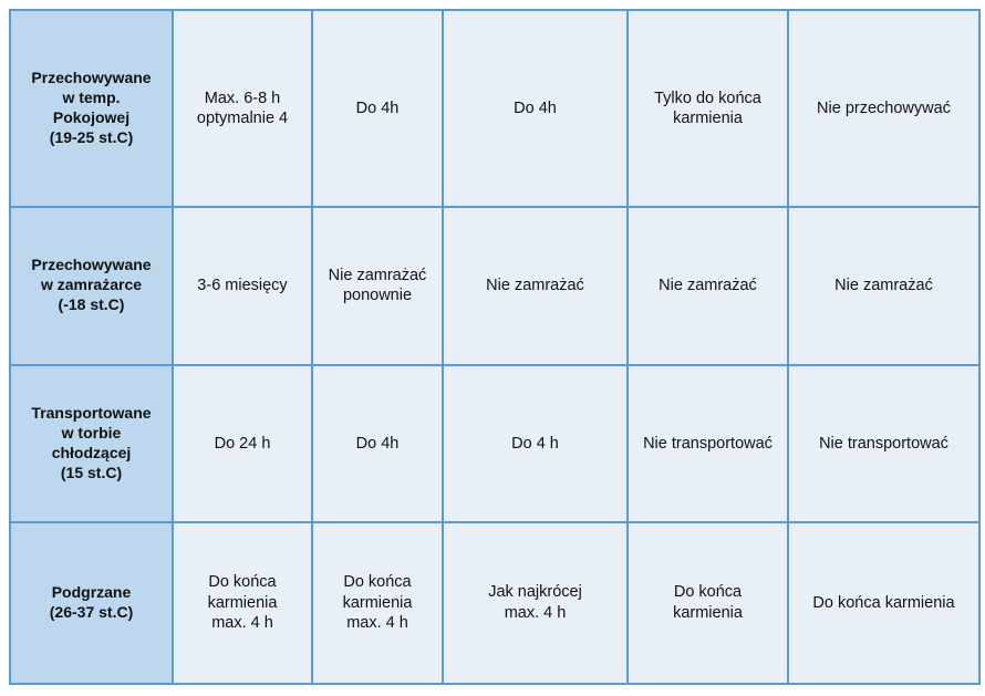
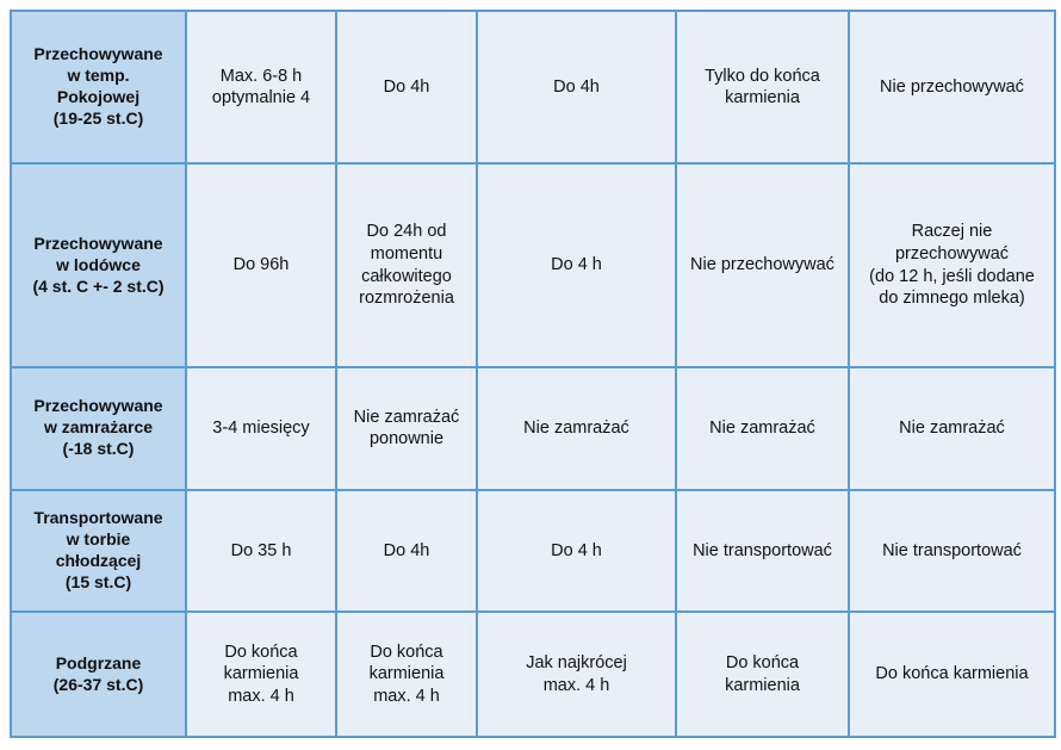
  Przechowywanew temp.Pokojowej(19-25 st.C)	Max. 6-8 hoptymalnie 4	Do 4h	Do 4h	Tylko do końcakarmienia	Nie przechowywać
+ Przechowywanew lodówce(4 st. C +- 2 st.C)	Do 96h	Do 24h odmomentucałkowitegorozmrożenia	Do 4 h	Nie przechowywać	Raczej nieprzechowywać(do 12 h, jeśli dodanedo zimnego mleka)
- Przechowywanew zamrażarce(-18 st.C)	3-6 miesięcy	Nie zamrażaćponownie	Nie zamrażać	Nie zamrażać	Nie zamrażać
+ Przechowywanew zamrażarce(-18 st.C)	3-4 miesięcy	Nie zamrażaćponownie	Nie zamrażać	Nie zamrażać	Nie zamrażać
- Transportowanew torbiechłodzącej(15 st.C)	Do 24 h	Do 4h	Do 4 h	Nie transportować	Nie transportować
+ Transportowanew torbiechłodzącej(15 st.C)	Do 35 h	Do 4h	Do 4 h	Nie transportować	Nie transportować
  Podgrzane(26-37 st.C)	Do końcakarmieniamax. 4 h	Do końcakarmieniamax. 4 h	Jak najkrócejmax. 4 h	Do końcakarmienia	Do końca karmienia
